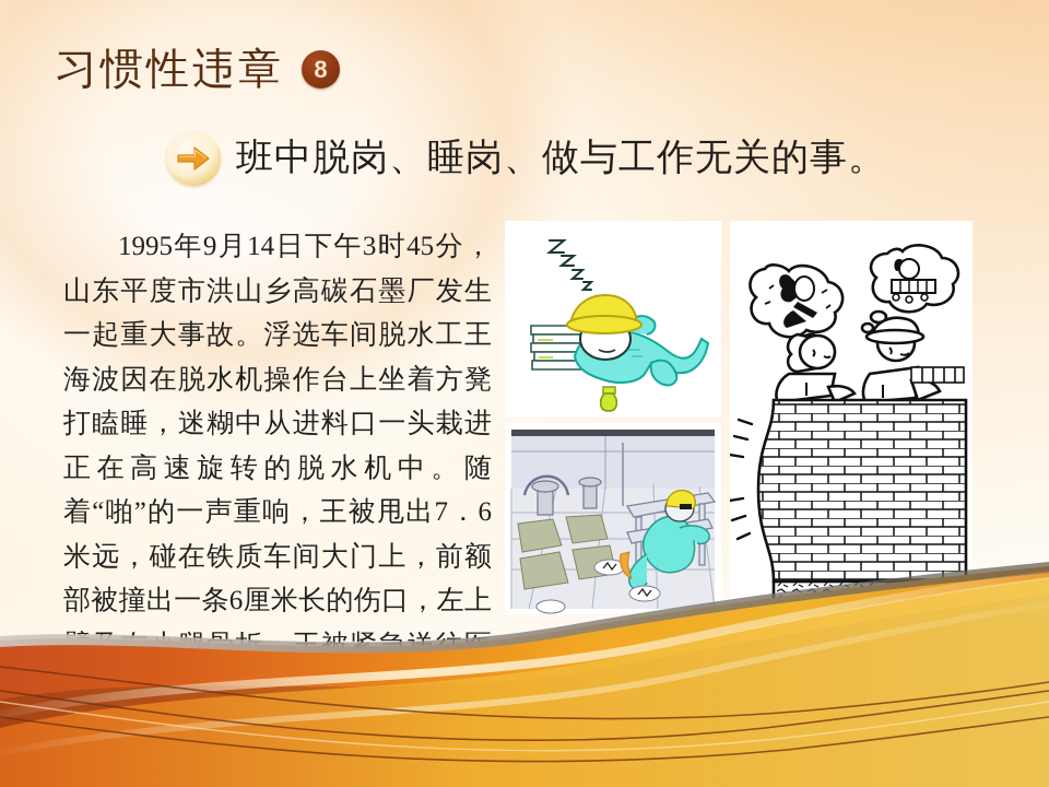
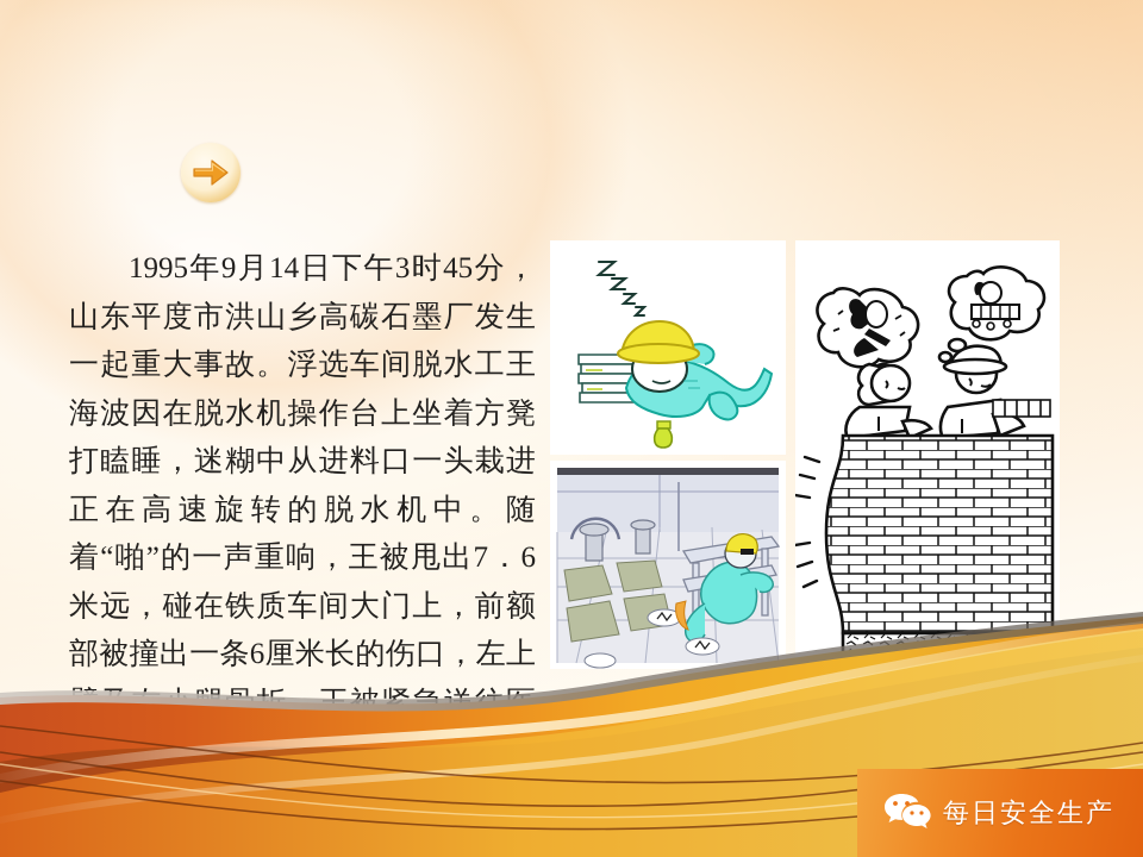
- 习惯性违章
- 8
- 班中脱岗、睡岗、做与工作无关的事。
  1995年9月14日下午3时45分，山东平度市洪山乡高碳石墨厂发生一起重大事故。浮选车间脱水工王海波因在脱水机操作台上坐着方凳打瞌睡，迷糊中从进料口一头栽进正在高速旋转的脱水机中。随着“啪”的一声重响，王被甩出7．6米远，碰在铁质车间大门上，前额部被撞出一条6厘米长的伤口，左上
+ 每日安全生产
